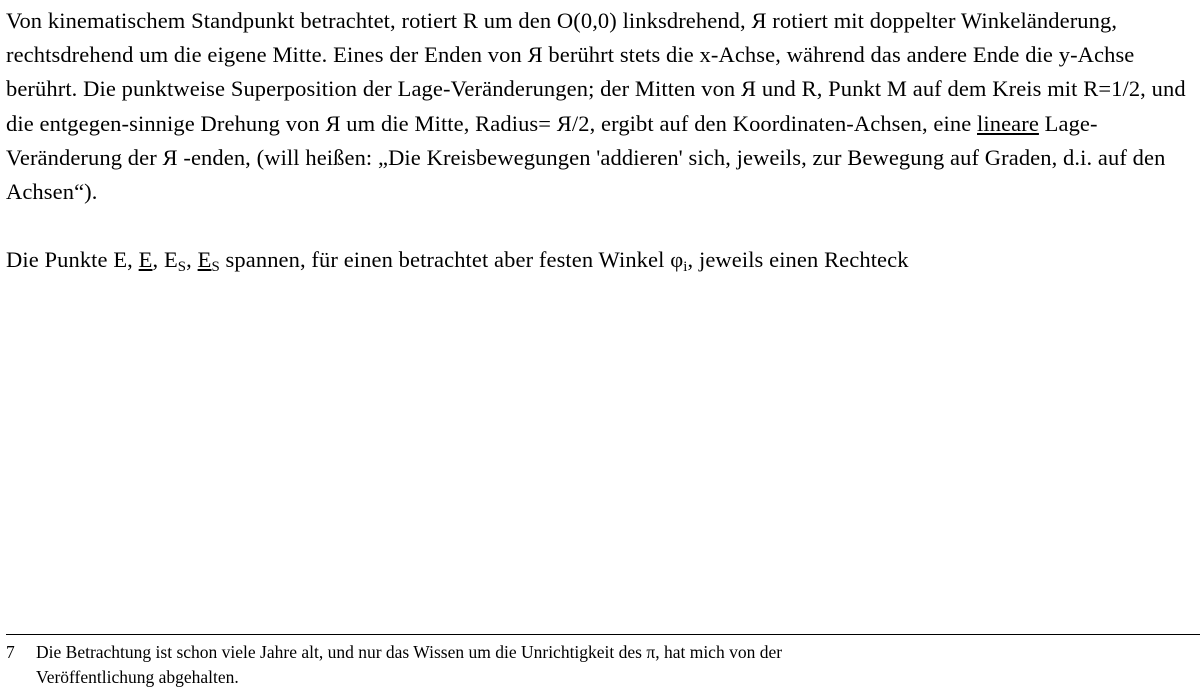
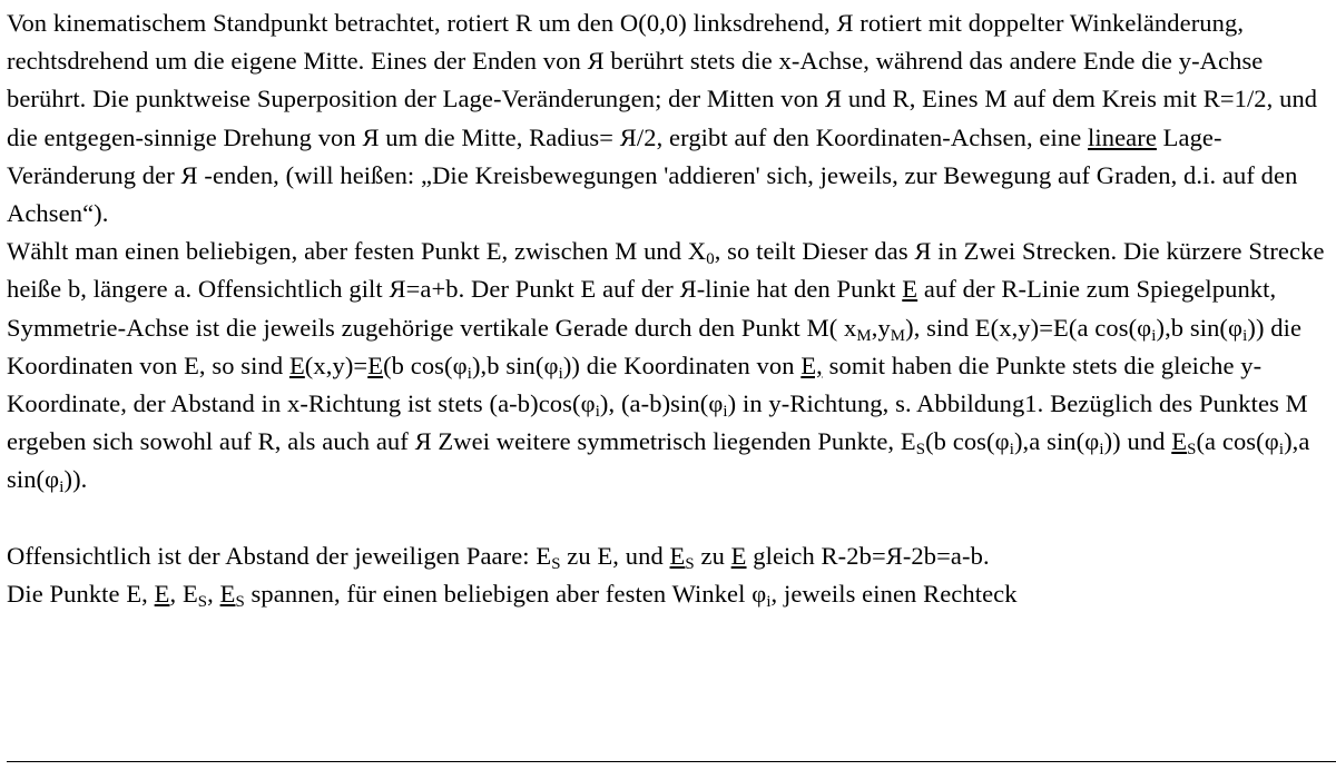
- Von kinematischem Standpunkt betrachtet, rotiert R um den O(0,0) linksdrehend, Я rotiert mit doppelter Winkeländerung, rechtsdrehend um die eigene Mitte. Eines der Enden von Я berührt stets die x-Achse, während das andere Ende die y-Achse berührt. Die punktweise Superposition der Lage-Veränderungen; der Mitten von Я und R, Punkt M auf dem Kreis mit R=1/2, und die entgegen-sinnige Drehung von Я um die Mitte, Radius= Я/2, ergibt auf den Koordinaten-Achsen, eine lineare Lage-Veränderung der Я -enden, (will heißen: „Die Kreisbewegungen 'addieren' sich, jeweils, zur Bewegung auf Graden, d.i. auf den Achsen“).
+ Von kinematischem Standpunkt betrachtet, rotiert R um den O(0,0) linksdrehend, Я rotiert mit doppelter Winkeländerung, rechtsdrehend um die eigene Mitte. Eines der Enden von Я berührt stets die x-Achse, während das andere Ende die y-Achse berührt. Die punktweise Superposition der Lage-Veränderungen; der Mitten von Я und R, Eines M auf dem Kreis mit R=1/2, und die entgegen-sinnige Drehung von Я um die Mitte, Radius= Я/2, ergibt auf den Koordinaten-Achsen, eine lineare Lage-Veränderung der Я -enden, (will heißen: „Die Kreisbewegungen 'addieren' sich, jeweils, zur Bewegung auf Graden, d.i. auf den Achsen“).
+ Wählt man einen beliebigen, aber festen Punkt E, zwischen M und X0, so teilt Dieser das Я in Zwei Strecken. Die kürzere Strecke heiße b, längere a. Offensichtlich gilt Я=a+b. Der Punkt E auf der Я-linie hat den Punkt E auf der R-Linie zum Spiegelpunkt, Symmetrie-Achse ist die jeweils zugehörige vertikale Gerade durch den Punkt M( xM,yM), sind E(x,y)=E(a cos(φi),b sin(φi)) die Koordinaten von E, so sind E(x,y)=E(b cos(φi),b sin(φi)) die Koordinaten von E, somit haben die Punkte stets die gleiche y-Koordinate, der Abstand in x-Richtung ist stets (a-b)cos(φi), (a-b)sin(φi) in y-Richtung, s. Abbildung1. Bezüglich des Punktes M ergeben sich sowohl auf R, als auch auf Я Zwei weitere symmetrisch liegenden Punkte, ES(b cos(φi),a sin(φi)) und ES(a cos(φi),a sin(φi)).
+ Offensichtlich ist der Abstand der jeweiligen Paare: ES zu E, und ES zu E gleich R-2b=Я-2b=a-b.
- Die Punkte E, E, ES, ES spannen, für einen betrachtet aber festen Winkel φi, jeweils einen Rechteck
+ Die Punkte E, E, ES, ES spannen, für einen beliebigen aber festen Winkel φi, jeweils einen Rechteck
- 7
- Die Betrachtung ist schon viele Jahre alt, und nur das Wissen um die Unrichtigkeit des π, hat mich von der
- Veröffentlichung abgehalten.
